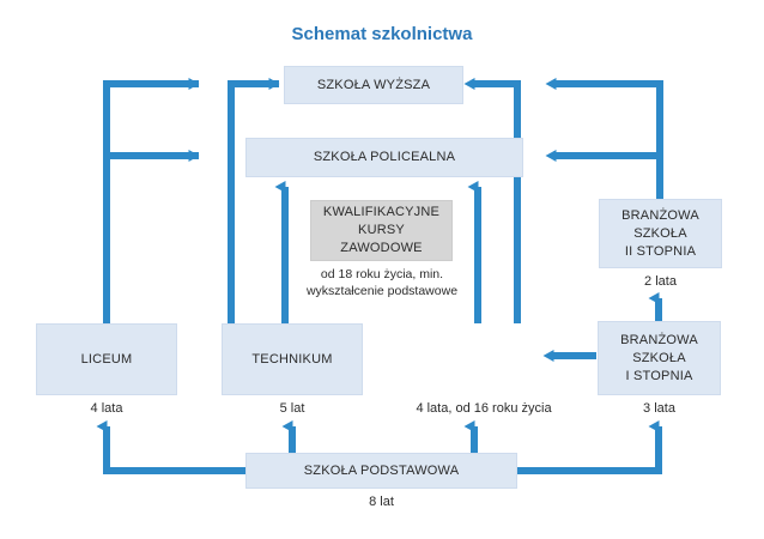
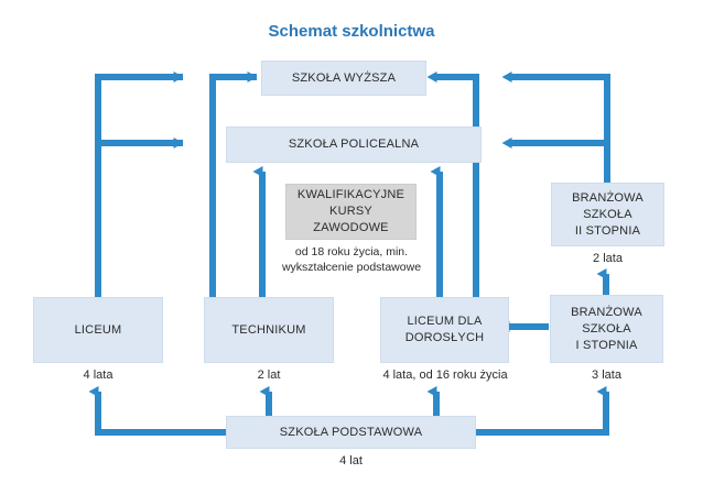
  Schemat szkolnictwa
  SZKOŁA WYŻSZA
  SZKOŁA POLICEALNA
  KWALIFIKACYJNE
  KURSY ZAWODOWE
  od 18 roku życia, min.
  wykształcenie podstawowe
  BRANŻOWA
  SZKOŁA
  II STOPNIA
  2 lata
  BRANŻOWA
  SZKOŁA
  I STOPNIA
  3 lata
  LICEUM
  4 lata
  TECHNIKUM
- 5 lat
+ 2 lat
+ LICEUM DLA
+ DOROSŁYCH
  4 lata, od 16 roku życia
  SZKOŁA PODSTAWOWA
- 8 lat
+ 4 lat
